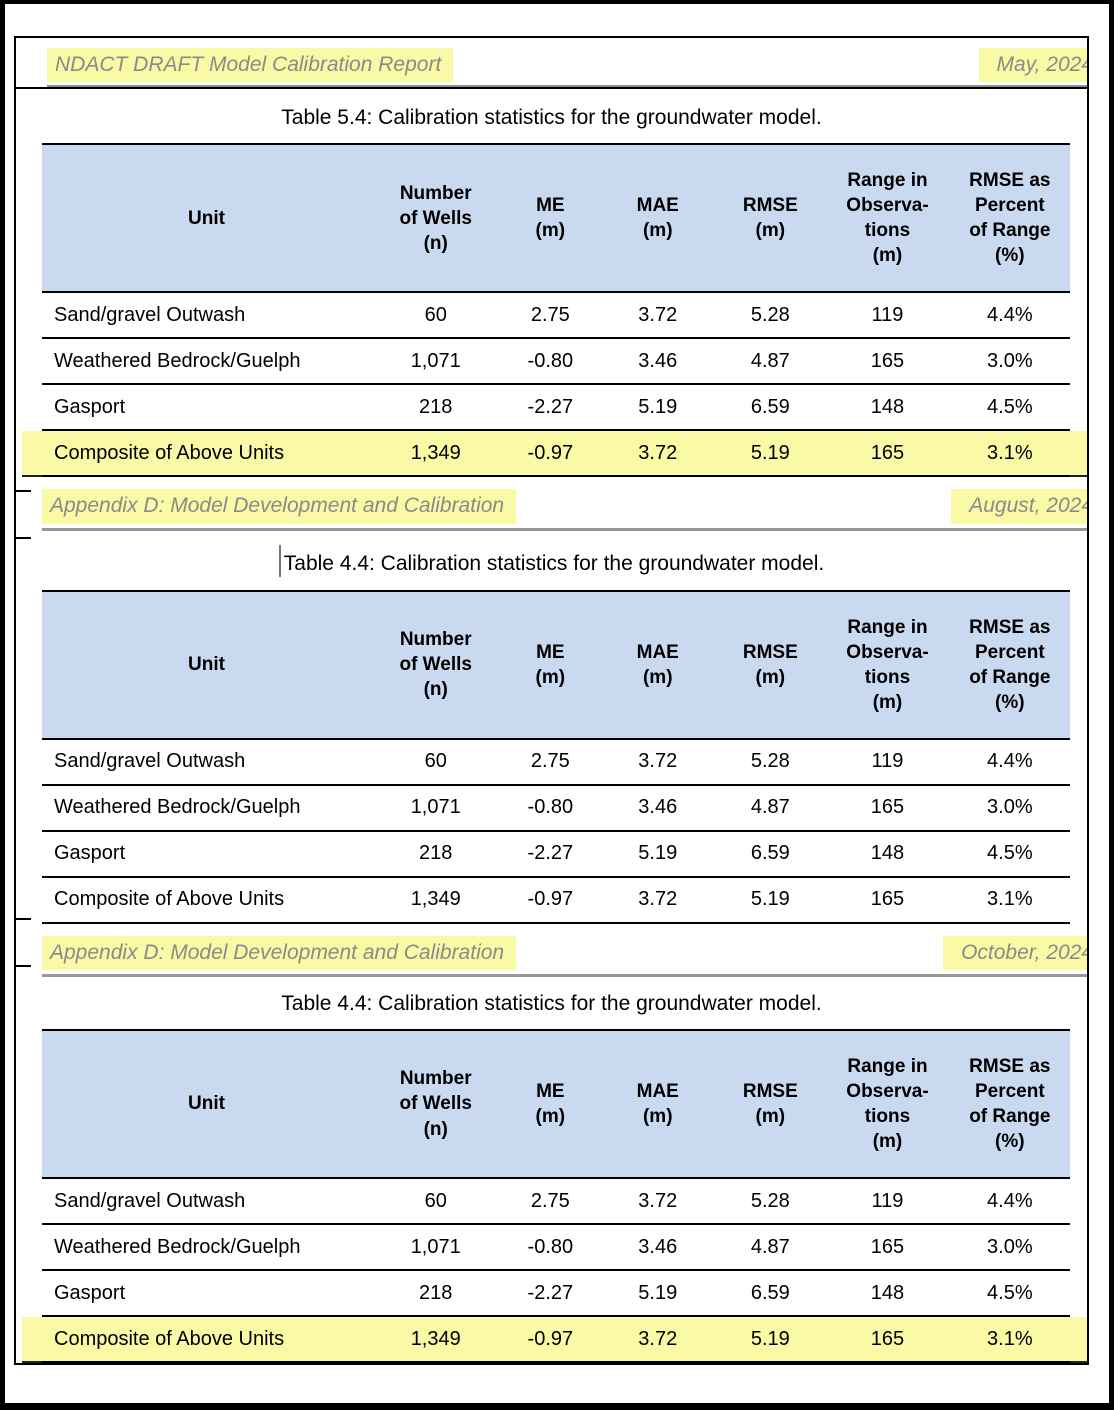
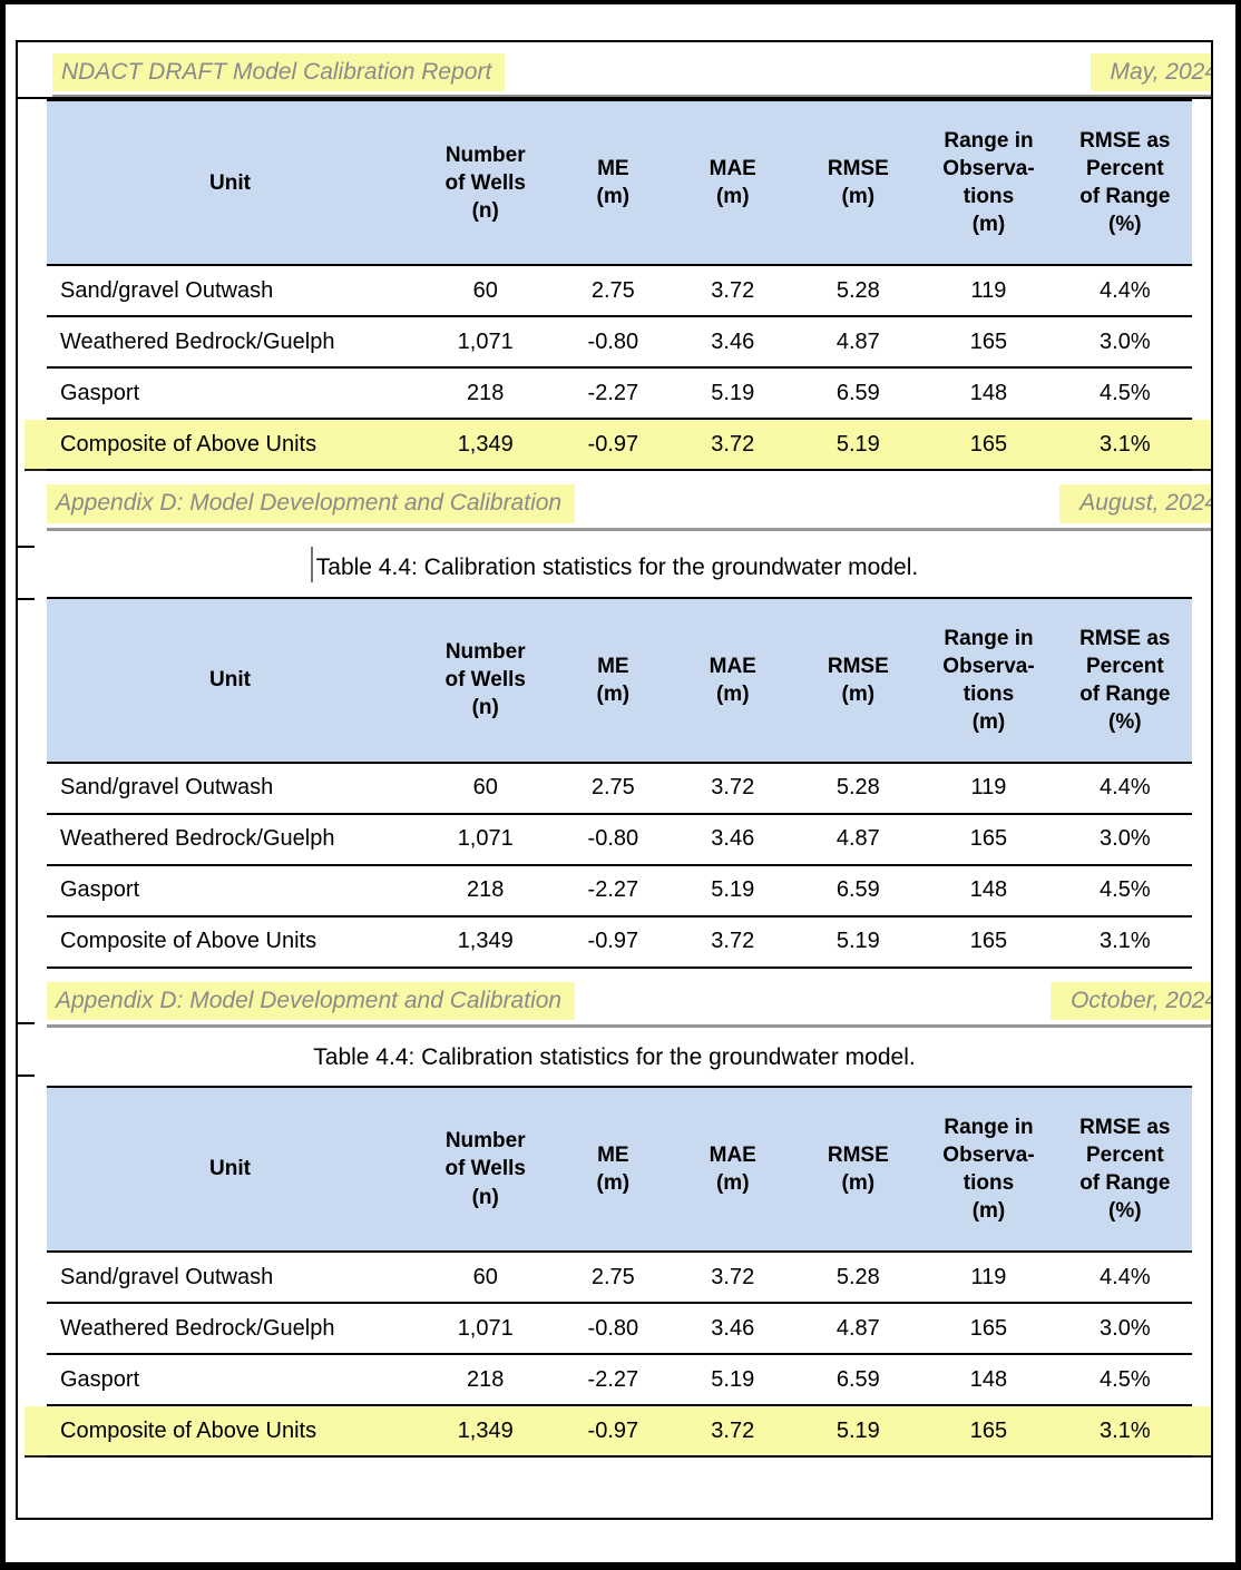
  NDACT DRAFT Model Calibration Report
  May, 202
- Table 5.4: Calibration statistics for the groundwater model.
  Unit	Number of Wells (n)	ME (m)	MAE (m)	RMSE (m)	Range in Observa- tions (m)	RMSE as Percent of Range (%)
  Sand/gravel Outwash	60	2.75	3.72	5.28	119	4.4%
  Weathered Bedrock/Guelph	1,071	-0.80	3.46	4.87	165	3.0%
  Gasport	218	-2.27	5.19	6.59	148	4.5%
  Composite of Above Units	1,349	-0.97	3.72	5.19	165	3.1%
  Appendix D: Model Development and Calibration
  August, 202
  Table 4.4: Calibration statistics for the groundwater model.
  Unit	Number of Wells (n)	ME (m)	MAE (m)	RMSE (m)	Range in Observa- tions (m)	RMSE as Percent of Range (%)
  Sand/gravel Outwash	60	2.75	3.72	5.28	119	4.4%
  Weathered Bedrock/Guelph	1,071	-0.80	3.46	4.87	165	3.0%
  Gasport	218	-2.27	5.19	6.59	148	4.5%
  Composite of Above Units	1,349	-0.97	3.72	5.19	165	3.1%
  Appendix D: Model Development and Calibration
  October, 202
  Table 4.4: Calibration statistics for the groundwater model.
  Unit	Number of Wells (n)	ME (m)	MAE (m)	RMSE (m)	Range in Observa- tions (m)	RMSE as Percent of Range (%)
  Sand/gravel Outwash	60	2.75	3.72	5.28	119	4.4%
  Weathered Bedrock/Guelph	1,071	-0.80	3.46	4.87	165	3.0%
  Gasport	218	-2.27	5.19	6.59	148	4.5%
  Composite of Above Units	1,349	-0.97	3.72	5.19	165	3.1%
